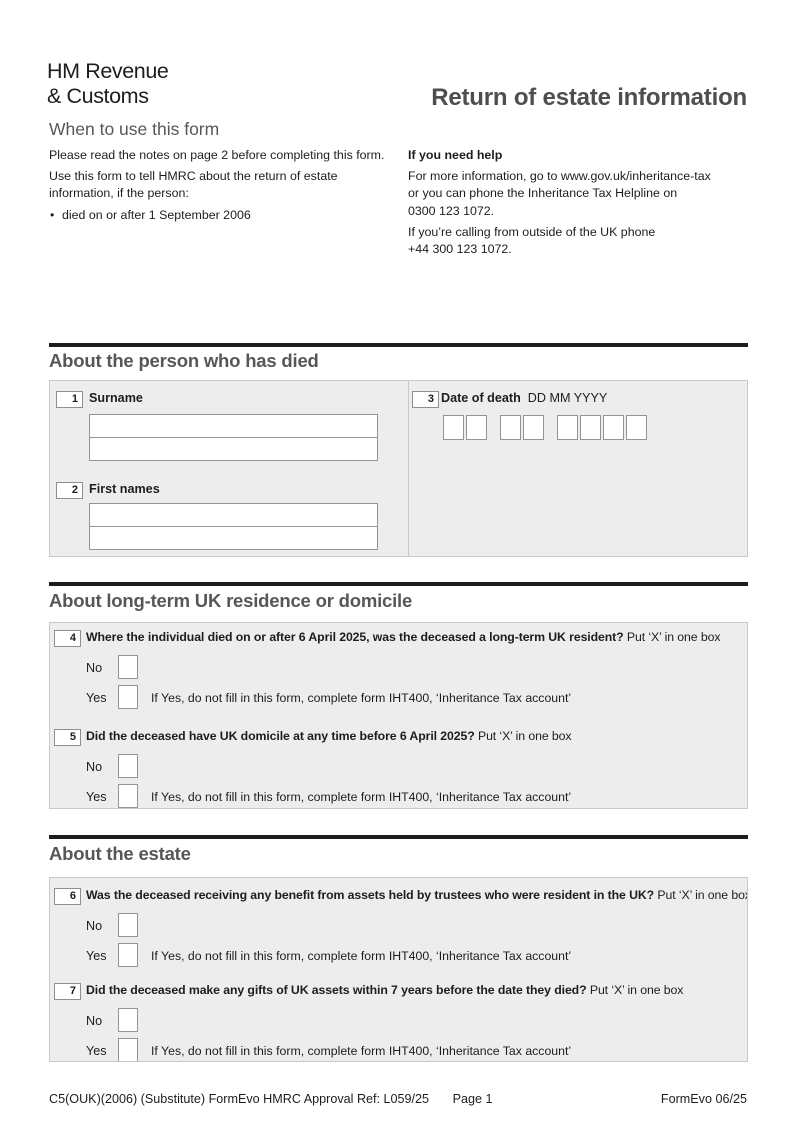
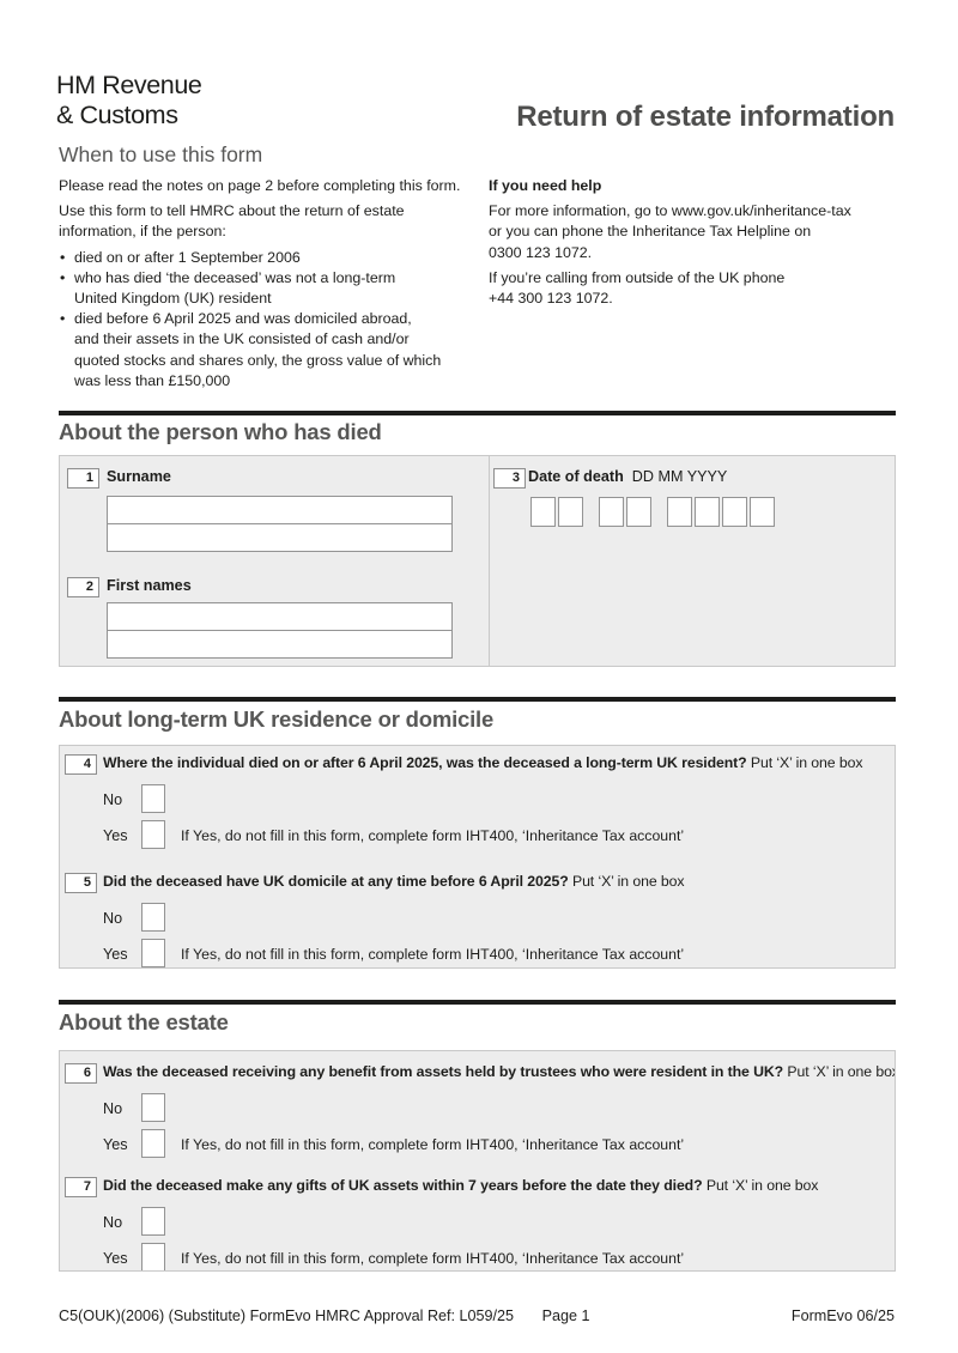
  HM Revenue
  & Customs
  Return of estate information
  When to use this form
  Please read the notes on page 2 before completing this form.
  Use this form to tell HMRC about the return of estate
  information, if the person:
  died on or after 1 September 2006
+ who has died ‘the deceased’ was not a long-term
+ United Kingdom (UK) resident
+ died before 6 April 2025 and was domiciled abroad,
+ and their assets in the UK consisted of cash and/or
+ quoted stocks and shares only, the gross value of which
+ was less than £150,000
  If you need help
  For more information, go to www.gov.uk/inheritance-tax
  or you can phone the Inheritance Tax Helpline on
  0300 123 1072.
  If you’re calling from outside of the UK phone
  +44 300 123 1072.
  About the person who has died
  1
  Surname
  2
  First names
  3
  Date of death DD MM YYYY
  About long-term UK residence or domicile
  4
  Where the individual died on or after 6 April 2025, was the deceased a long-term UK resident? Put ‘X’ in one box
  No
  Yes
  If Yes, do not fill in this form, complete form IHT400, ‘Inheritance Tax account’
  5
  Did the deceased have UK domicile at any time before 6 April 2025? Put ‘X’ in one box
  No
  Yes
  If Yes, do not fill in this form, complete form IHT400, ‘Inheritance Tax account’
  About the estate
  6
  Was the deceased receiving any benefit from assets held by trustees who were resident in the UK? Put ‘X’ in one bo
  No
  Yes
  If Yes, do not fill in this form, complete form IHT400, ‘Inheritance Tax account’
  7
  Did the deceased make any gifts of UK assets within 7 years before the date they died? Put ‘X’ in one box
  No
  Yes
  If Yes, do not fill in this form, complete form IHT400, ‘Inheritance Tax account’
  C5(OUK)(2006) (Substitute) FormEvo HMRC Approval Ref: L059/25 Page 1
  FormEvo 06/25
